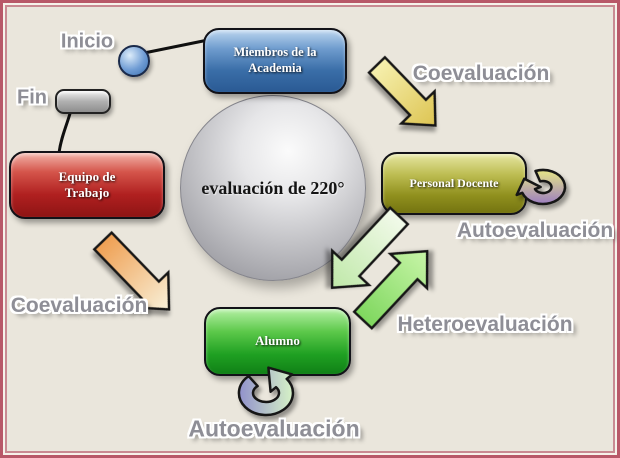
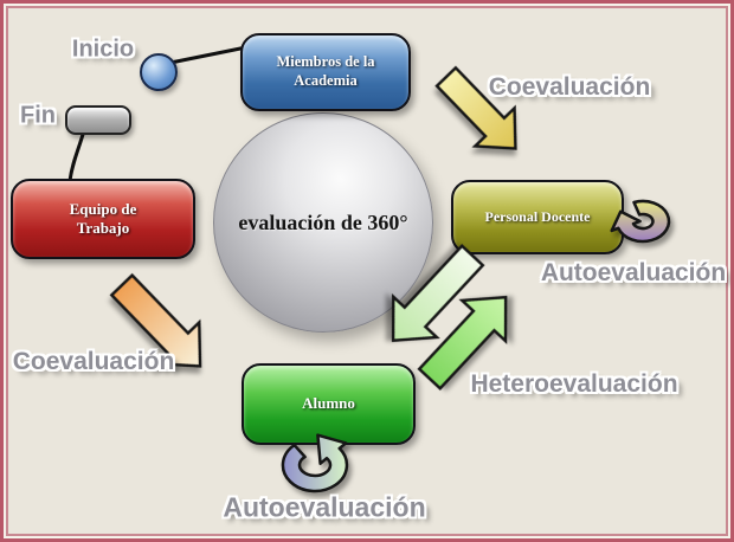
- evaluación de 220°
+ evaluación de 360°
  Miembros de la
  Academia
  Equipo de
  Trabajo
  Personal Docente
  Alumno
  Inicio
  Fin
  Coevaluación
  Autoevaluación
  Heteroevaluación
  Coevaluación
  Autoevaluación
